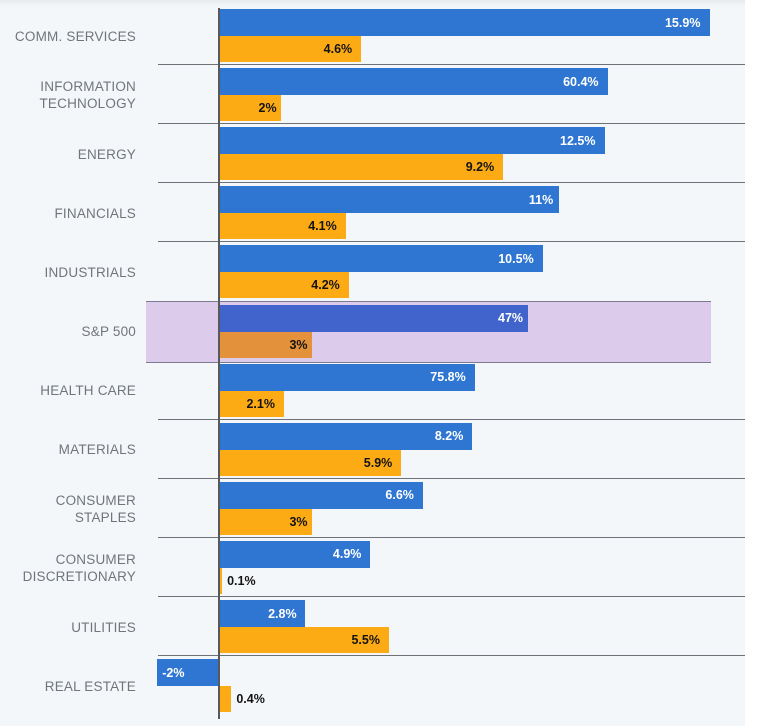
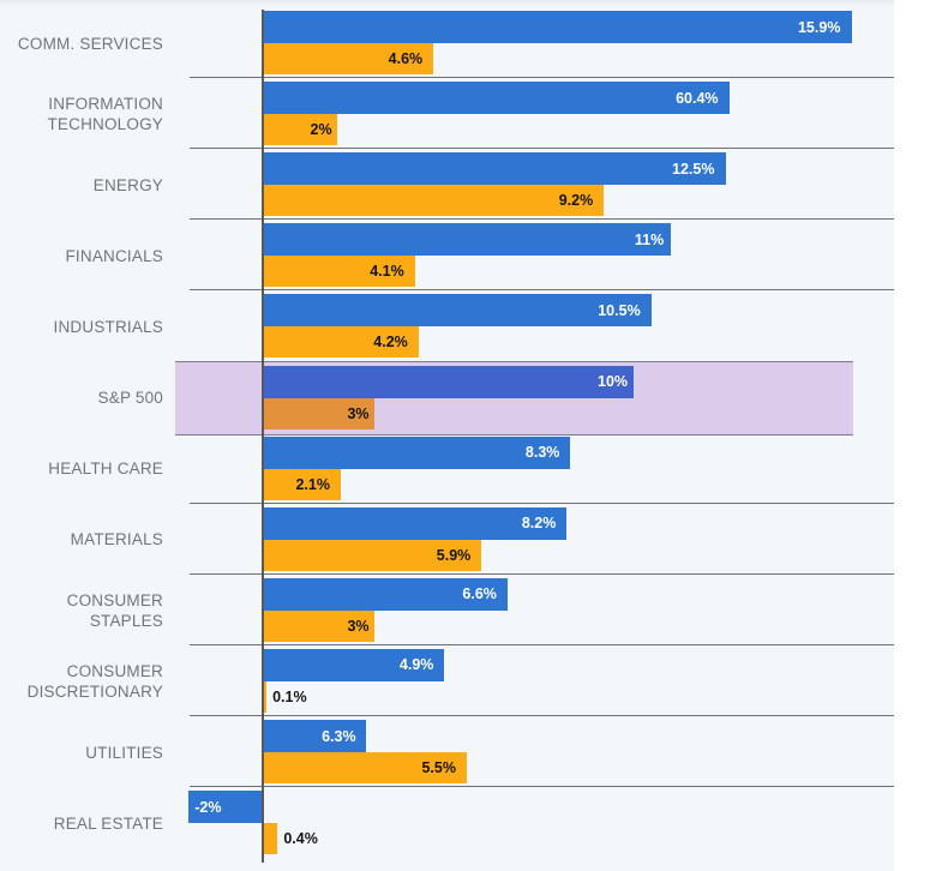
  COMM. SERVICES
  15.9%
  4.6%
  INFORMATION TECHNOLOGY
  60.4%
  2%
  ENERGY
  12.5%
  9.2%
  FINANCIALS
  11%
  4.1%
  INDUSTRIALS
  10.5%
  4.2%
  S&P 500
- 47%
+ 10%
  3%
  HEALTH CARE
- 75.8%
+ 8.3%
  2.1%
  MATERIALS
  8.2%
  5.9%
  CONSUMER STAPLES
  6.6%
  3%
  CONSUMER DISCRETIONARY
  4.9%
  0.1%
  UTILITIES
- 2.8%
+ 6.3%
  5.5%
  REAL ESTATE
  -2%
  0.4%
